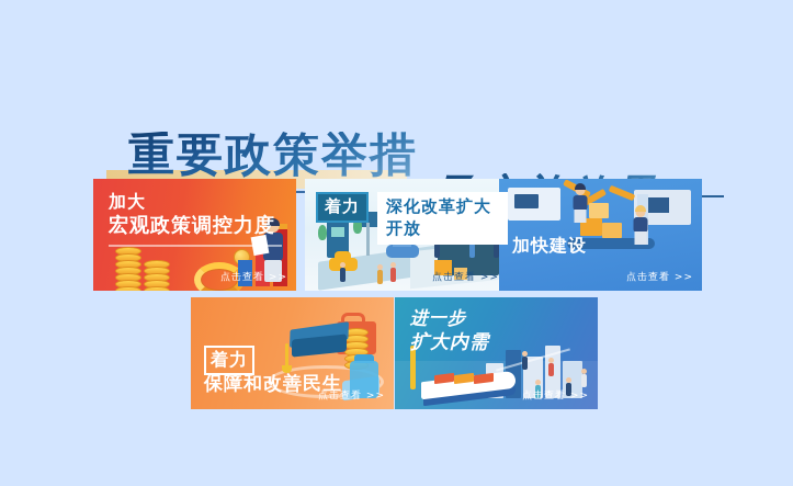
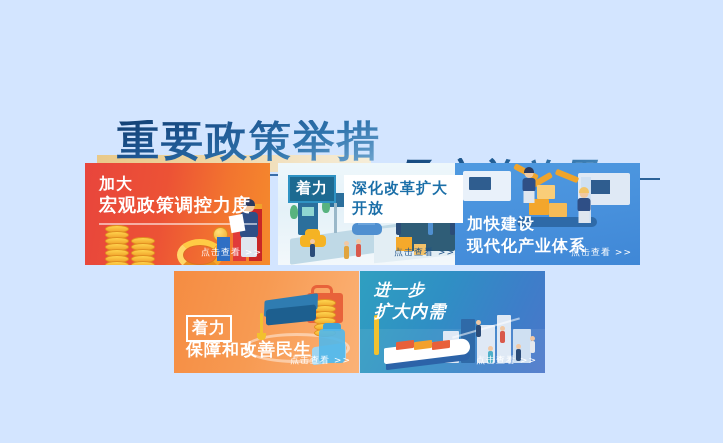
  重要政策举措
  加大
  宏观政策调控力度
  点击查看 >>
  着力
  深化改革扩大开放
  点击查看 >>
  加快建设
+ 现代化产业体系
  点击查看 >>
  着力
  保障和改善民生
  点击查看 >>
  进一步
  扩大内需
  点击查看 >>
